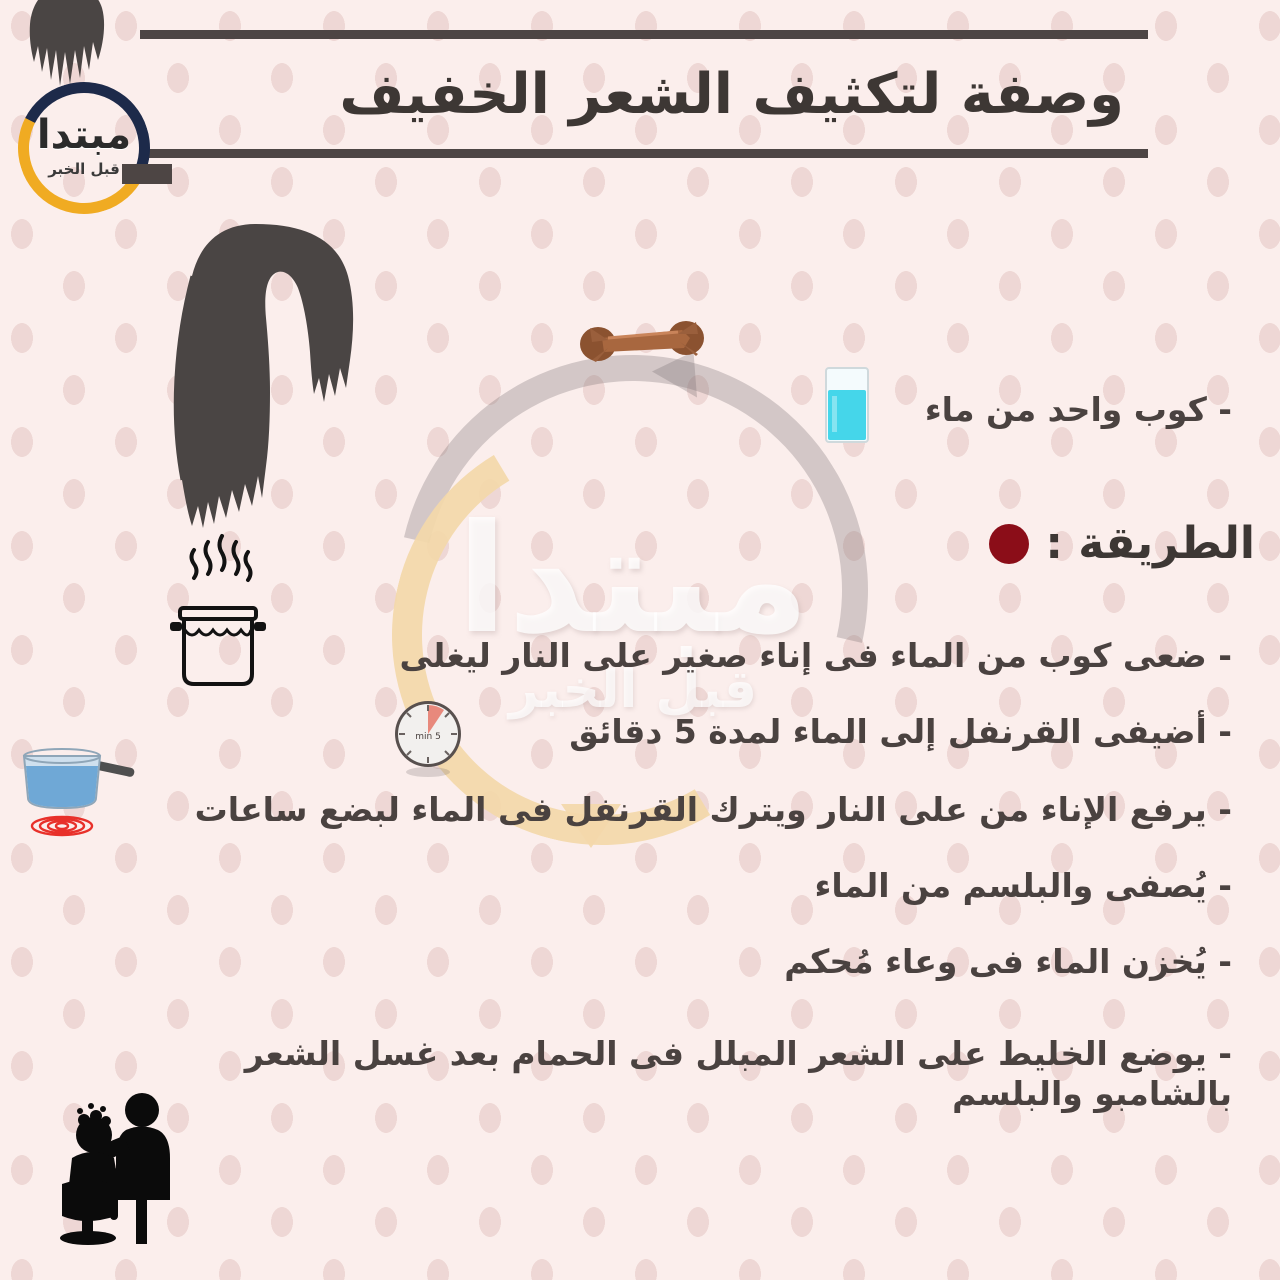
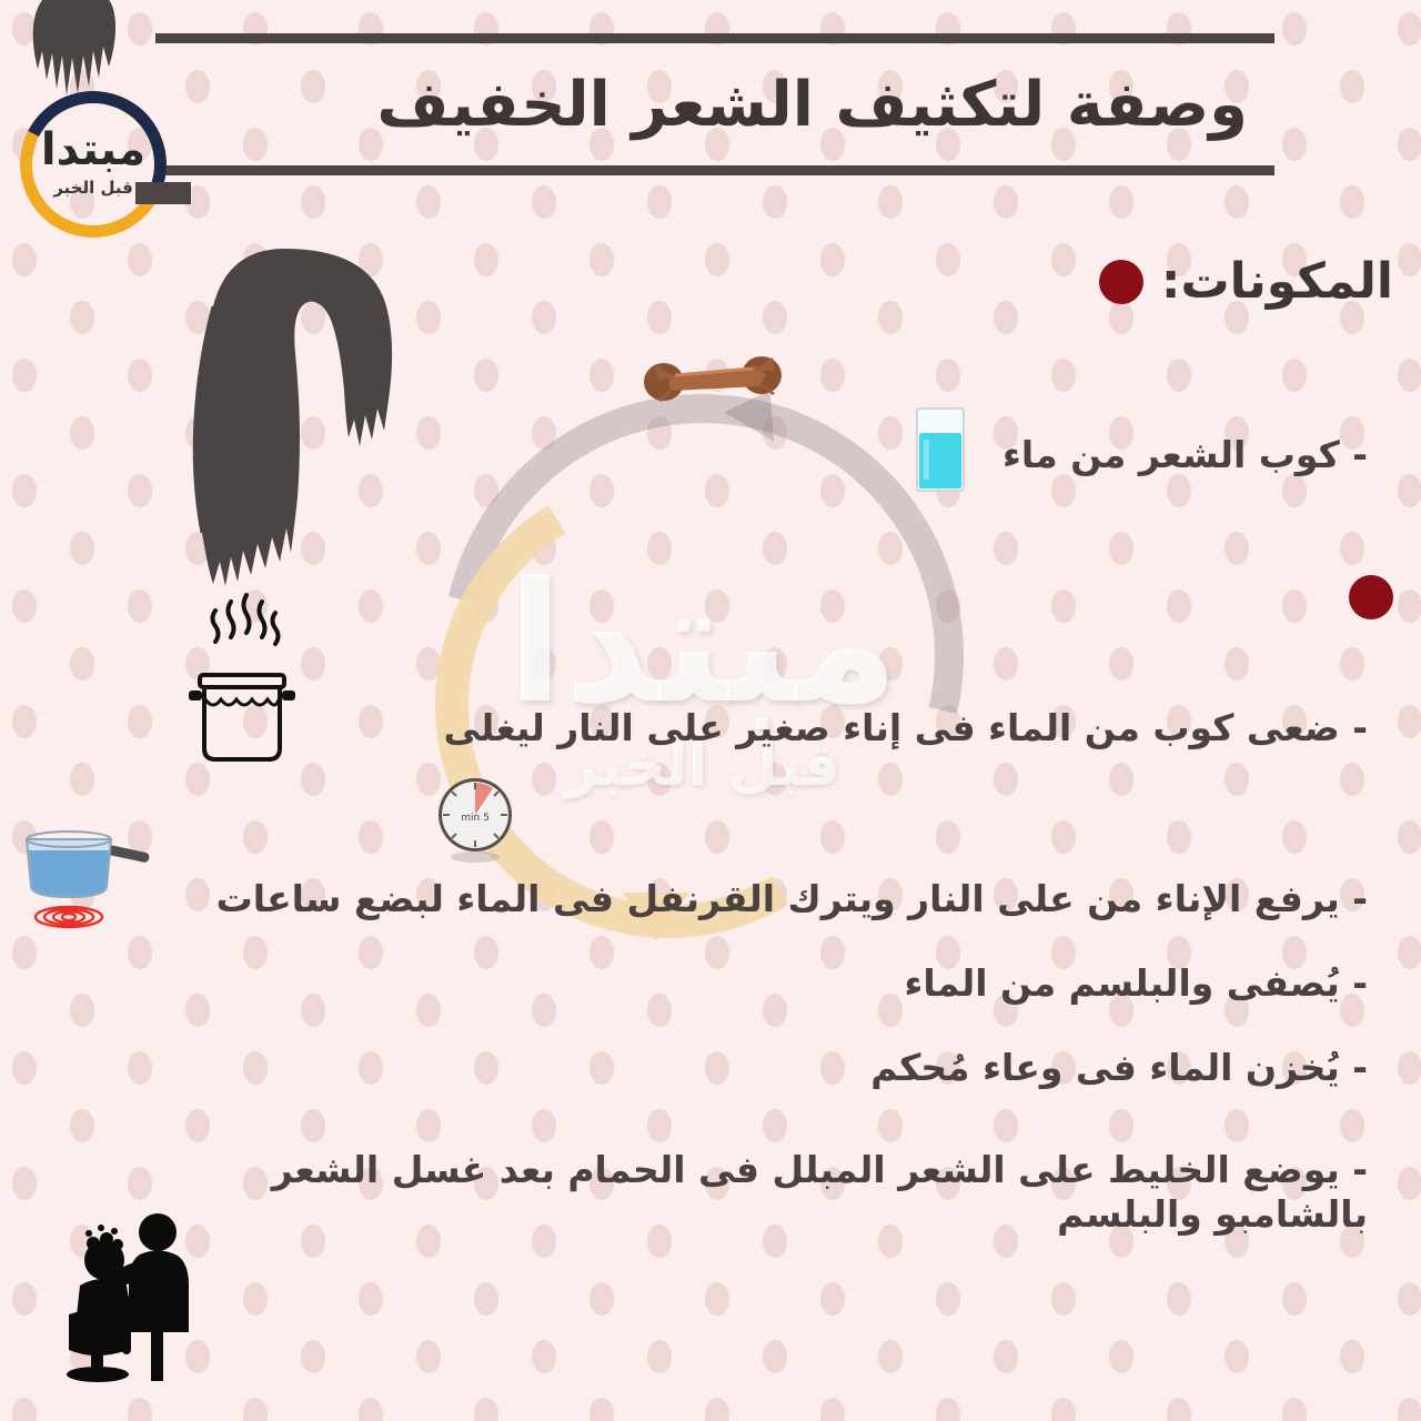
  مبتدا
  قبل الخبر
  وصفة لتكثيف الشعر الخفيف
  مبتدا
  قبل الخبر
+ المكونات:
- - كوب واحد من ماء
+ - كوب الشعر من ماء
- الطريقة :
  - ضعى كوب من الماء فى إناء صغير على النار ليغلى
- - أضيفى القرنفل إلى الماء لمدة 5 دقائق
  - يرفع الإناء من على النار ويترك القرنفل فى الماء لبضع ساعات
  - يُصفى والبلسم من الماء
  - يُخزن الماء فى وعاء مُحكم
  - يوضع الخليط على الشعر المبلل فى الحمام بعد غسل الشعر بالشامبو والبلسم
  5 min
